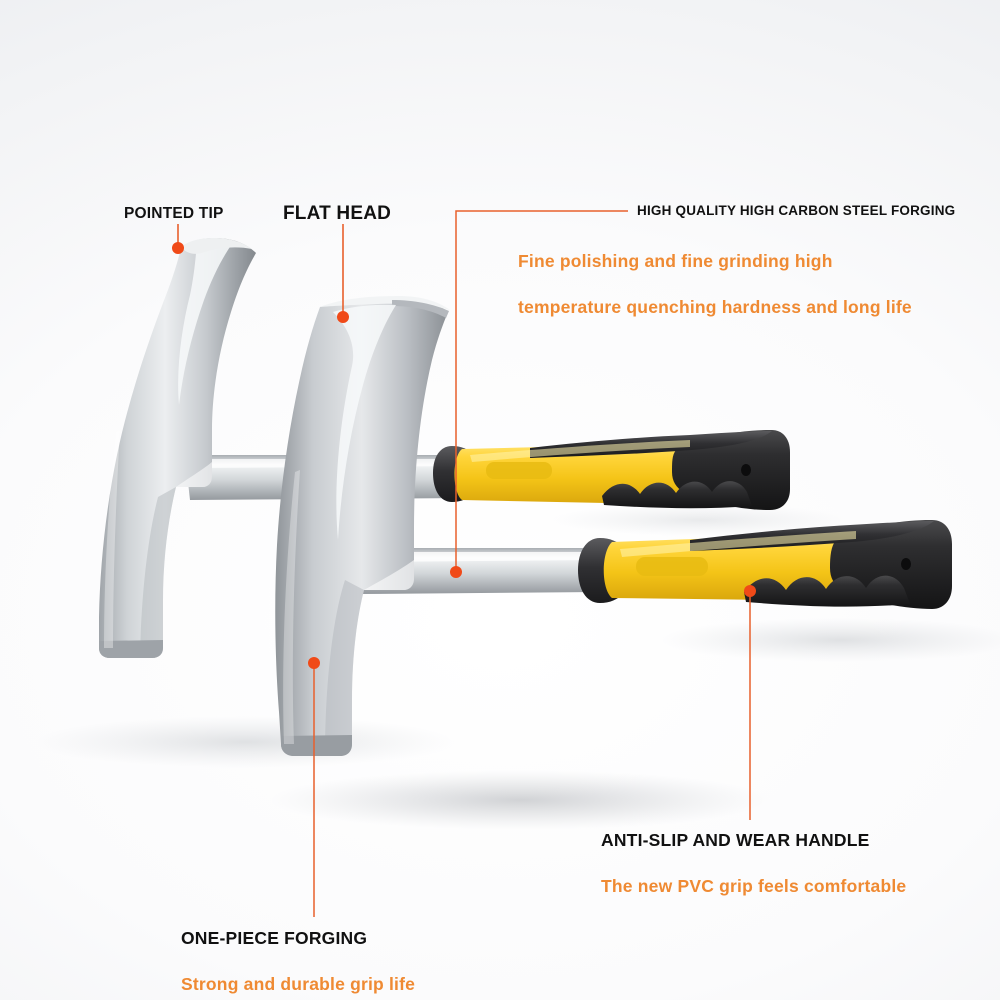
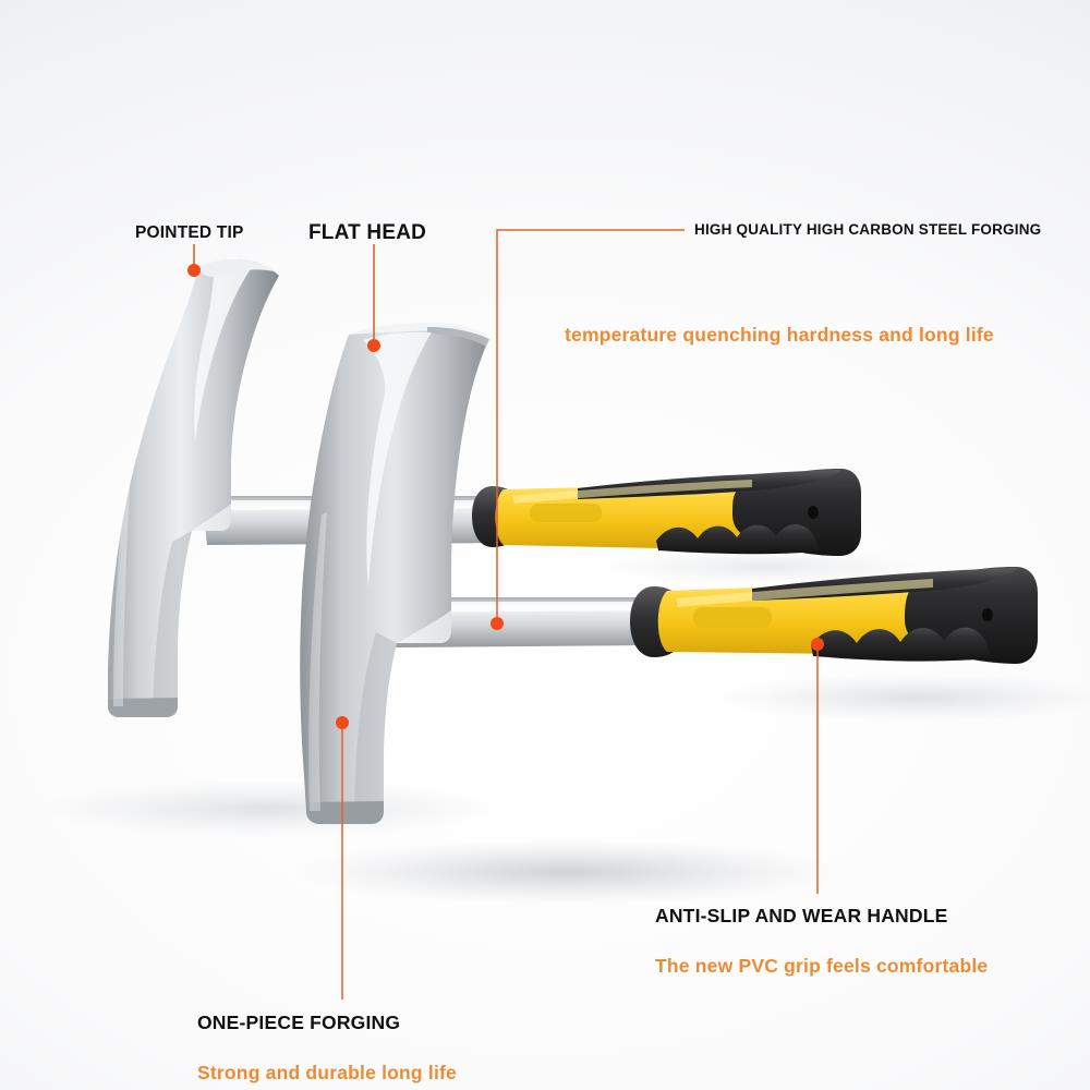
  POINTED TIP
  FLAT HEAD
  HIGH QUALITY HIGH CARBON STEEL FORGING
- Fine polishing and fine grinding high
  temperature quenching hardness and long life
  ANTI-SLIP AND WEAR HANDLE
  The new PVC grip feels comfortable
  ONE-PIECE FORGING
- Strong and durable grip life
+ Strong and durable long life
